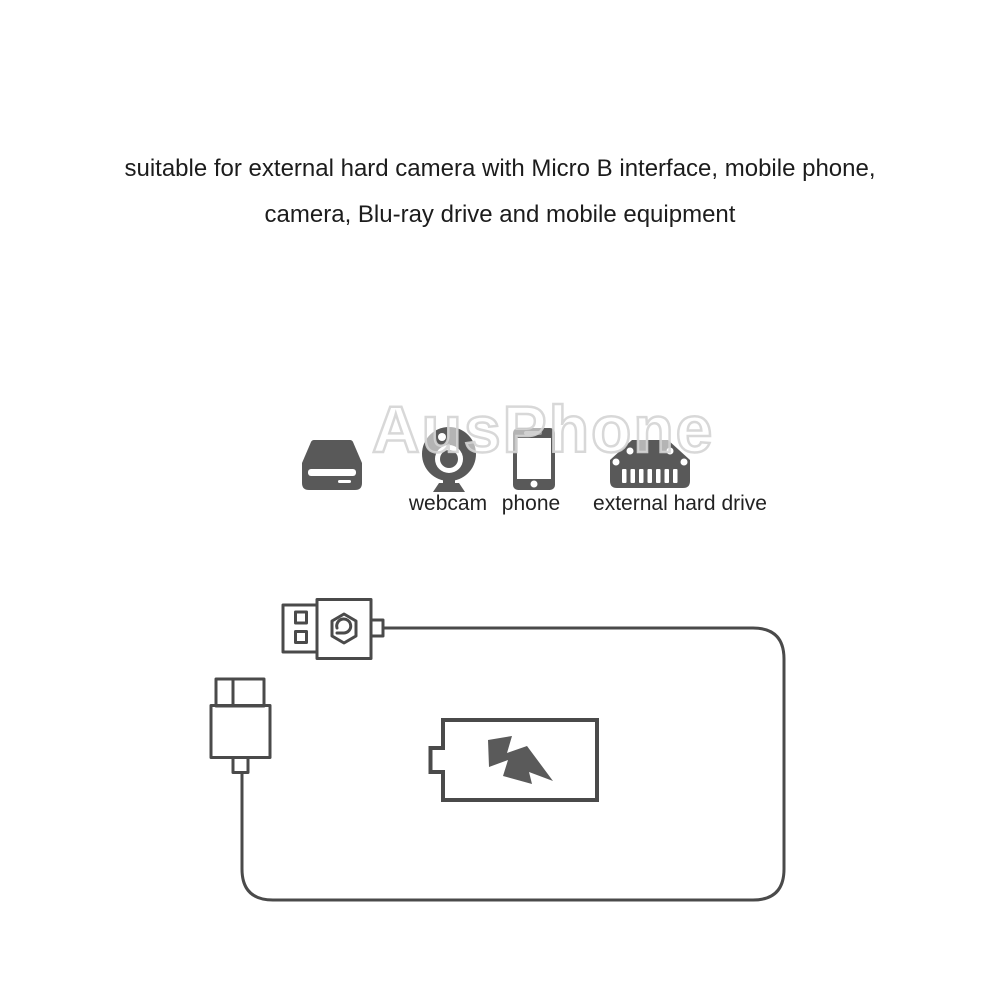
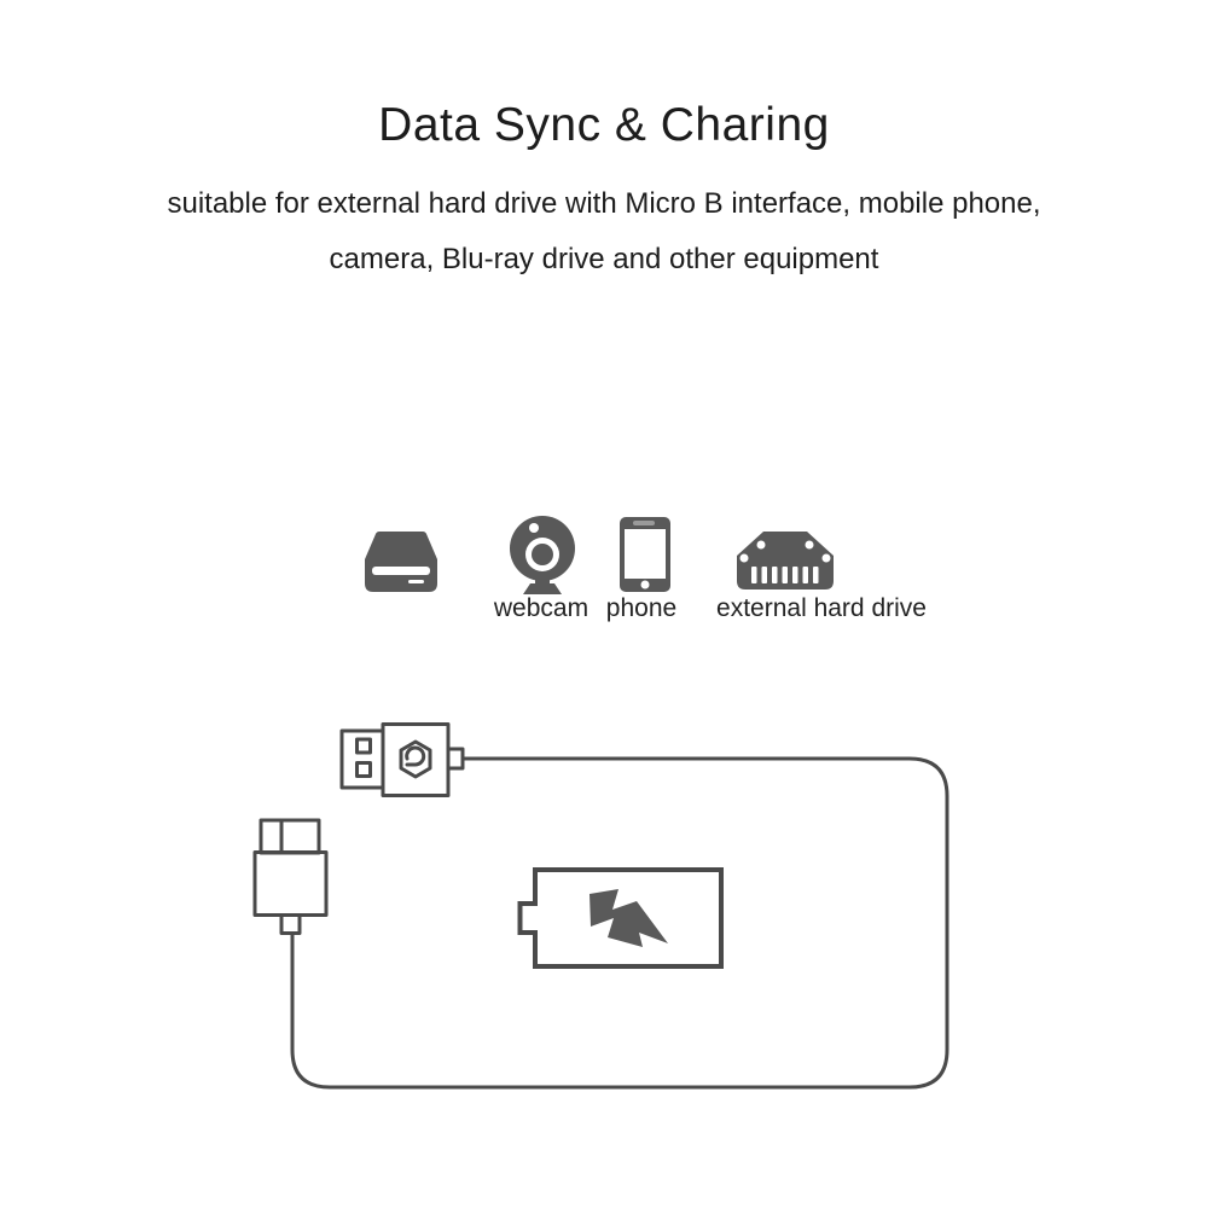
+ Data Sync & Charing
- suitable for external hard camera with Micro B interface, mobile phone,
+ suitable for external hard drive with Micro B interface, mobile phone,
- camera, Blu-ray drive and mobile equipment
+ camera, Blu-ray drive and other equipment
  webcam
  phone
  external hard drive
- AusPhone
